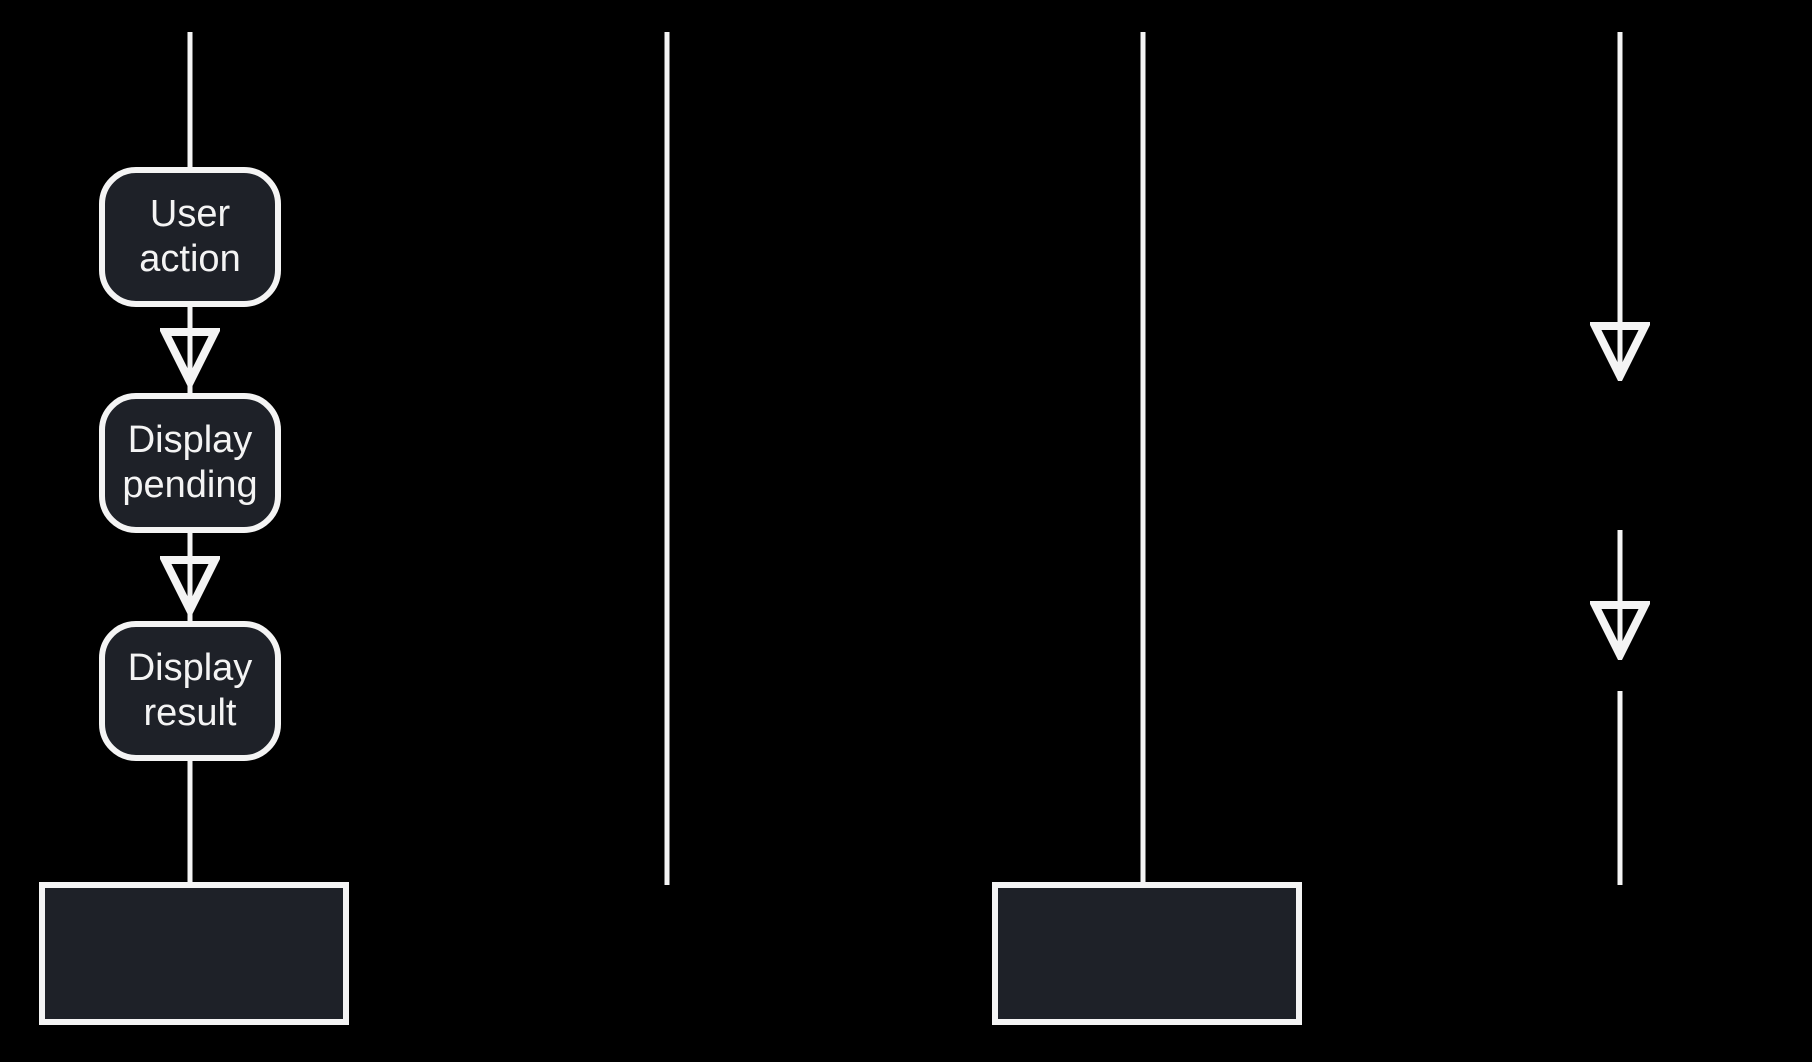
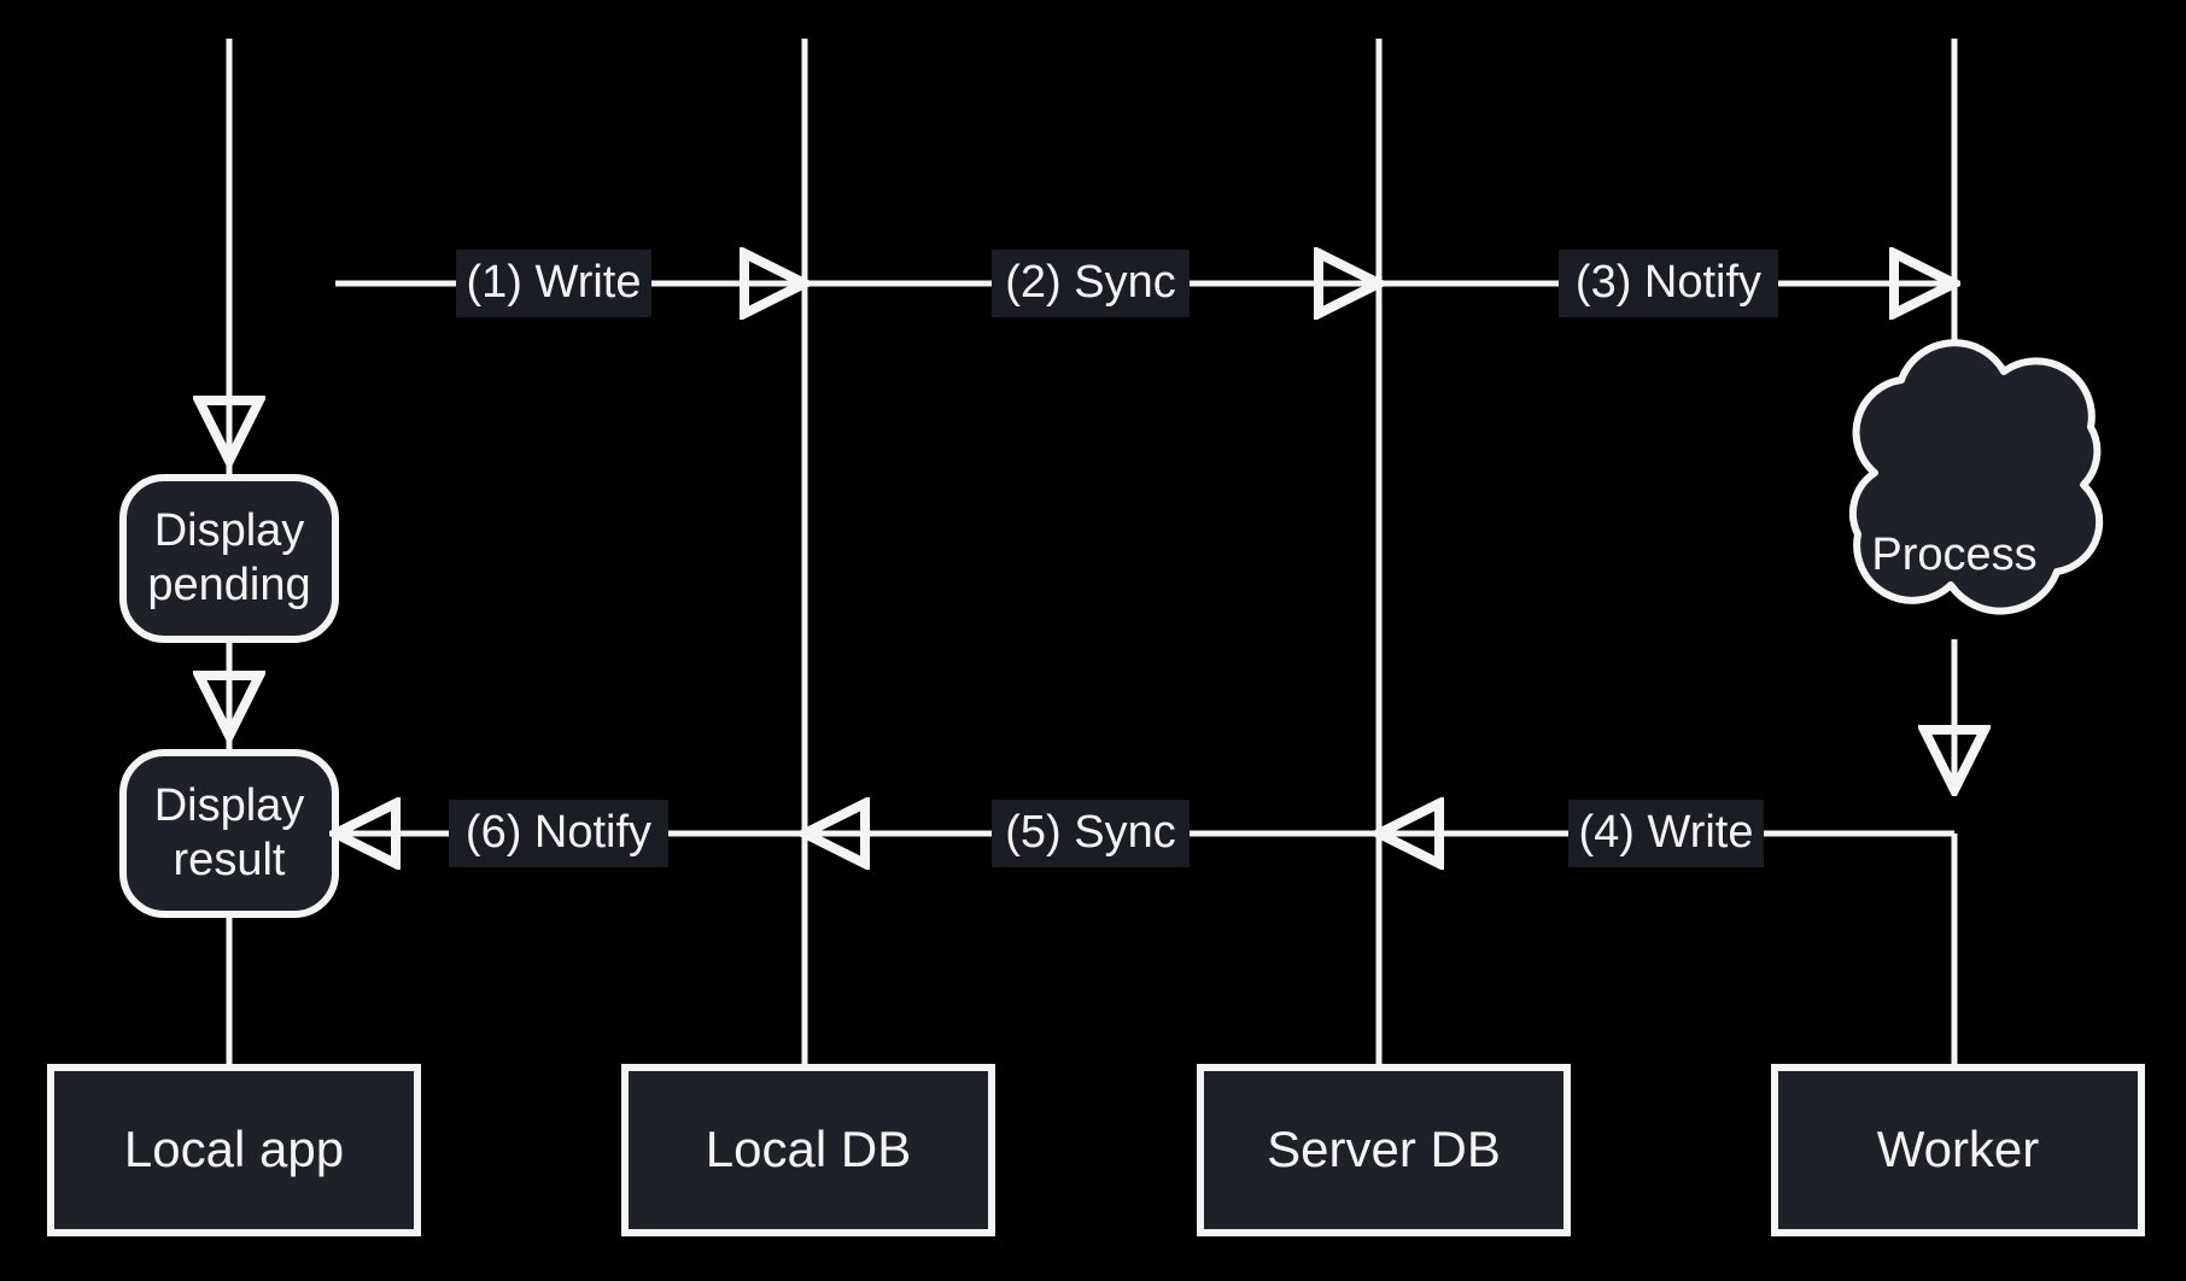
- User
- action
  Display
  pending
  Display
  result
+ Process
+ (1) Write
+ (2) Sync
+ (3) Notify
+ (4) Write
+ (5) Sync
+ (6) Notify
+ Local app
+ Local DB
+ Server DB
+ Worker
